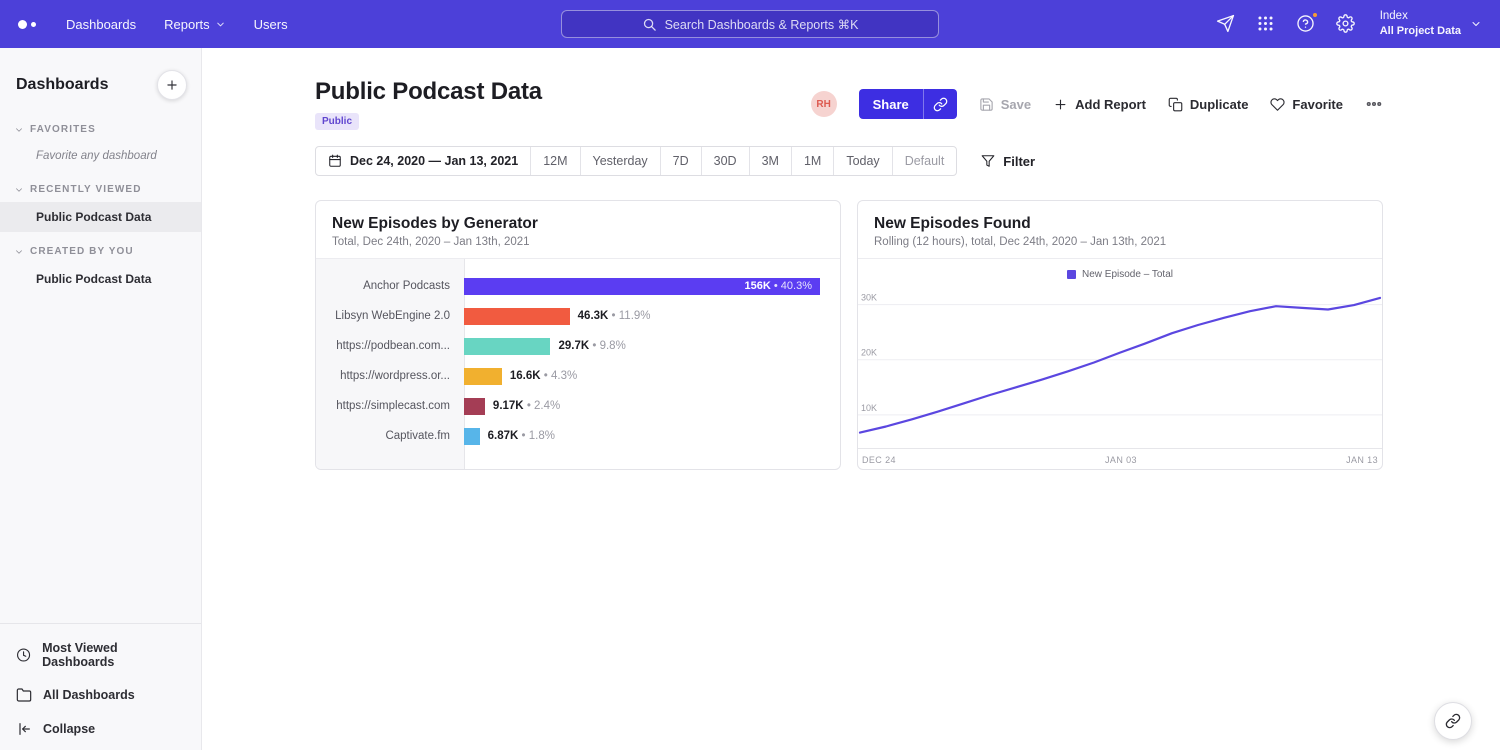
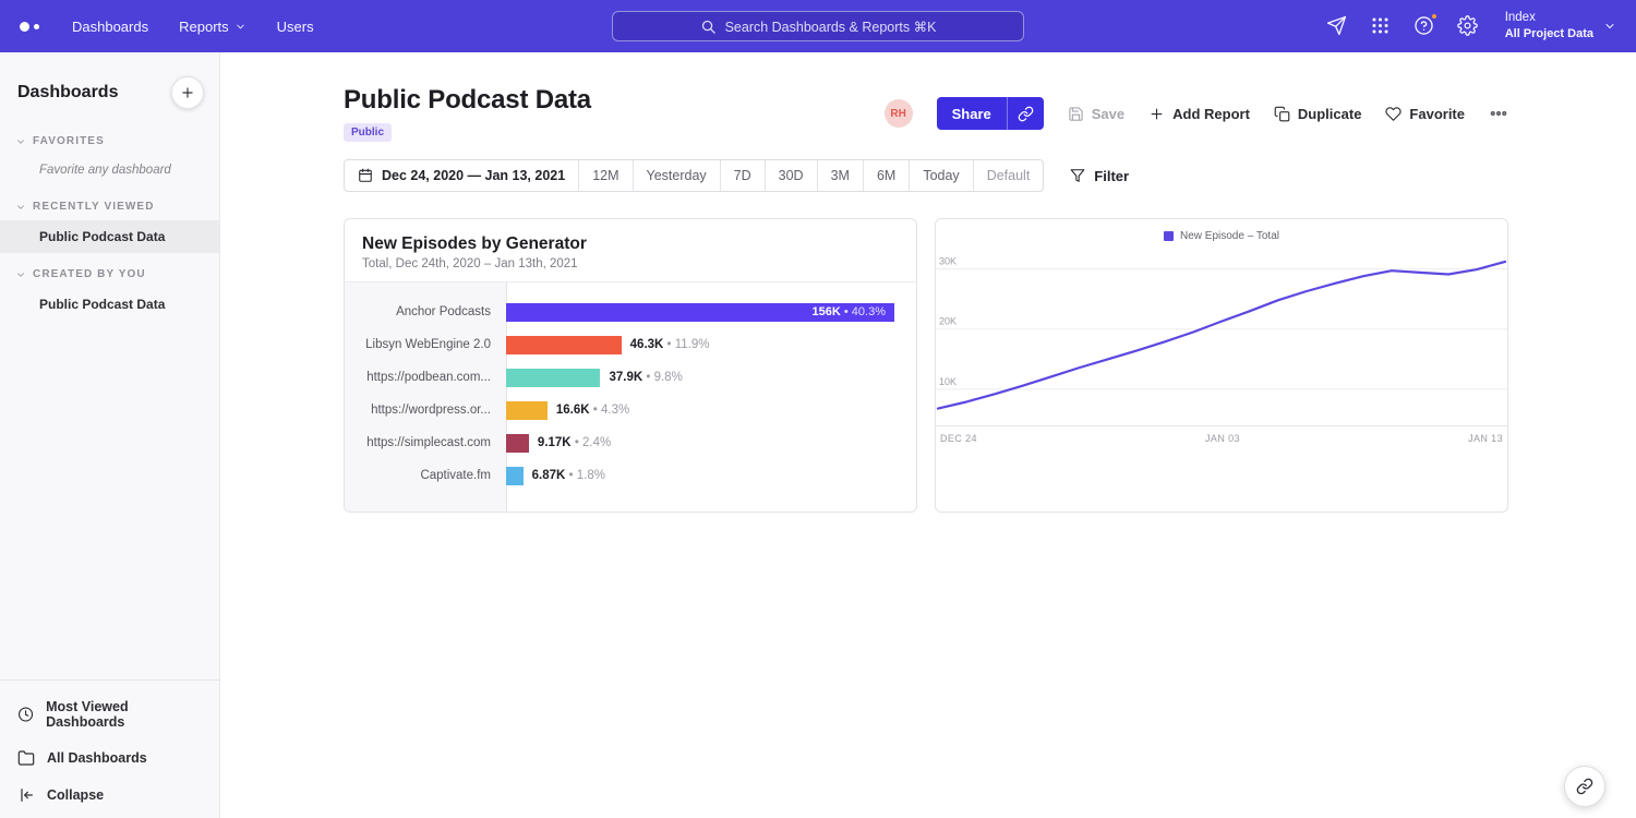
  Dashboards
  Reports
  Users
  Search Dashboards & Reports ⌘K
  Index
  All Project Data
  Dashboards
  FAVORITES
  Favorite any dashboard
  RECENTLY VIEWED
  Public Podcast Data
  CREATED BY YOU
  Public Podcast Data
  Most Viewed Dashboards
  All Dashboards
  Collapse
  Public Podcast Data
  Public
  RH
  Share
  Save
  Add Report
  Duplicate
  Favorite
  Dec 24, 2020 — Jan 13, 2021
  12M
  Yesterday
  7D
  30D
  3M
- 1M
+ 6M
  Today
  Default
  Filter
  New Episodes by Generator
  Total, Dec 24th, 2020 – Jan 13th, 2021
  Anchor Podcasts
  156K • 40.3%
  Libsyn WebEngine 2.0
  46.3K • 11.9%
  https://podbean.com...
- 29.7K • 9.8%
+ 37.9K • 9.8%
  https://wordpress.or...
  16.6K • 4.3%
  https://simplecast.com
  9.17K • 2.4%
  Captivate.fm
  6.87K • 1.8%
- New Episodes Found
- Rolling (12 hours), total, Dec 24th, 2020 – Jan 13th, 2021
  New Episode – Total
  10K
  20K
  30K
  DEC 24
  JAN 03
  JAN 13
